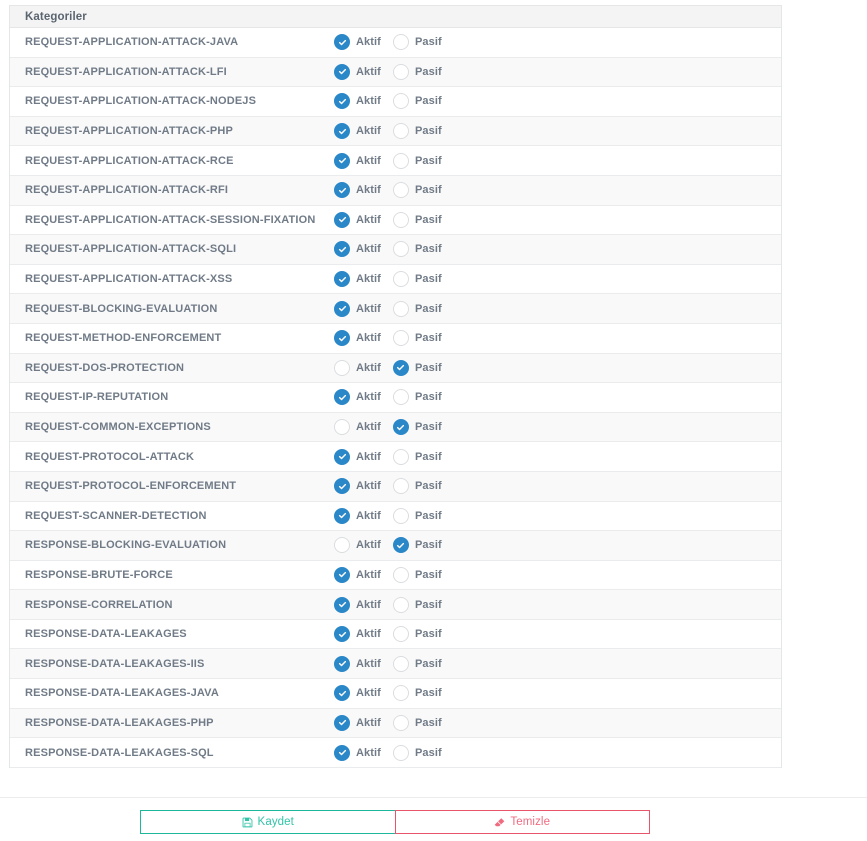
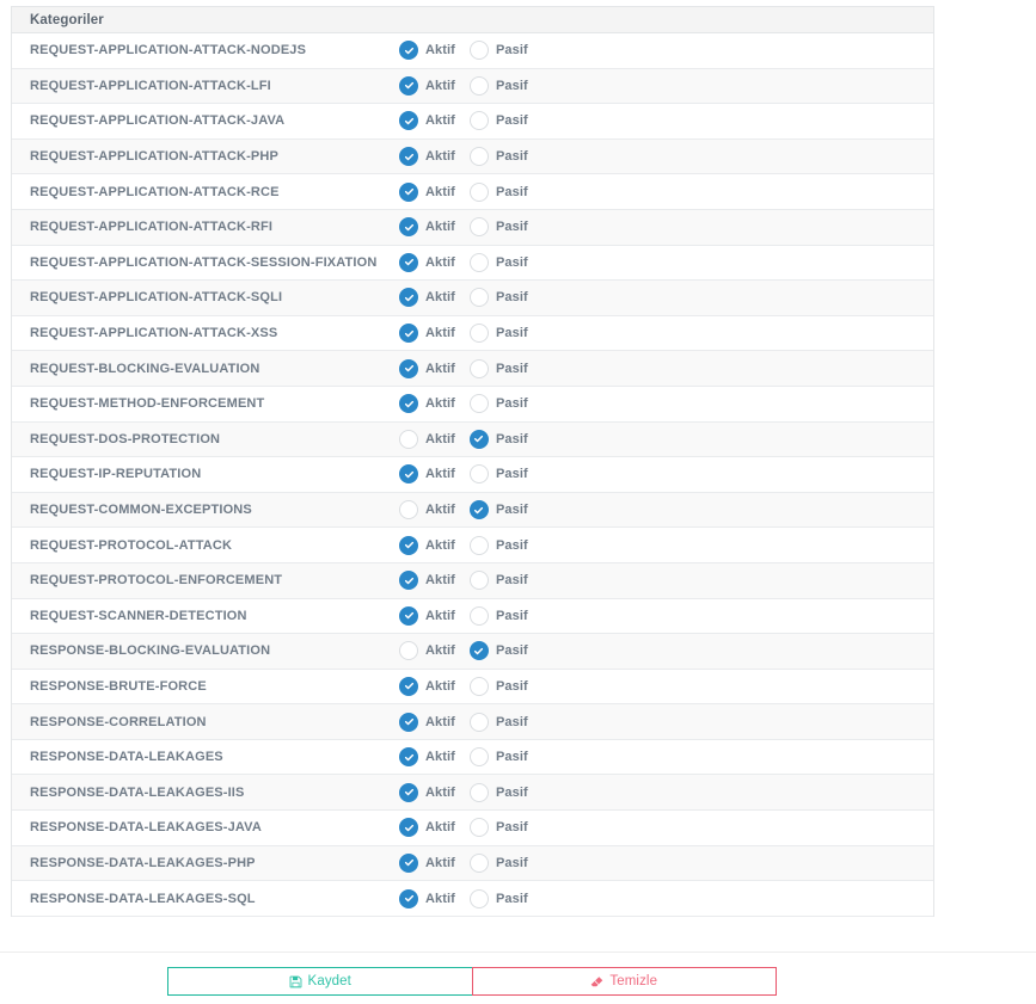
  Kategoriler
- REQUEST-APPLICATION-ATTACK-JAVA
+ REQUEST-APPLICATION-ATTACK-NODEJS
  Aktif
  Pasif
  REQUEST-APPLICATION-ATTACK-LFI
  Aktif
  Pasif
- REQUEST-APPLICATION-ATTACK-NODEJS
+ REQUEST-APPLICATION-ATTACK-JAVA
  Aktif
  Pasif
  REQUEST-APPLICATION-ATTACK-PHP
  Aktif
  Pasif
  REQUEST-APPLICATION-ATTACK-RCE
  Aktif
  Pasif
  REQUEST-APPLICATION-ATTACK-RFI
  Aktif
  Pasif
  REQUEST-APPLICATION-ATTACK-SESSION-FIXATION
  Aktif
  Pasif
  REQUEST-APPLICATION-ATTACK-SQLI
  Aktif
  Pasif
  REQUEST-APPLICATION-ATTACK-XSS
  Aktif
  Pasif
  REQUEST-BLOCKING-EVALUATION
  Aktif
  Pasif
  REQUEST-METHOD-ENFORCEMENT
  Aktif
  Pasif
  REQUEST-DOS-PROTECTION
  Aktif
  Pasif
  REQUEST-IP-REPUTATION
  Aktif
  Pasif
  REQUEST-COMMON-EXCEPTIONS
  Aktif
  Pasif
  REQUEST-PROTOCOL-ATTACK
  Aktif
  Pasif
  REQUEST-PROTOCOL-ENFORCEMENT
  Aktif
  Pasif
  REQUEST-SCANNER-DETECTION
  Aktif
  Pasif
  RESPONSE-BLOCKING-EVALUATION
  Aktif
  Pasif
  RESPONSE-BRUTE-FORCE
  Aktif
  Pasif
  RESPONSE-CORRELATION
  Aktif
  Pasif
  RESPONSE-DATA-LEAKAGES
  Aktif
  Pasif
  RESPONSE-DATA-LEAKAGES-IIS
  Aktif
  Pasif
  RESPONSE-DATA-LEAKAGES-JAVA
  Aktif
  Pasif
  RESPONSE-DATA-LEAKAGES-PHP
  Aktif
  Pasif
  RESPONSE-DATA-LEAKAGES-SQL
  Aktif
  Pasif
  Kaydet
  Temizle
